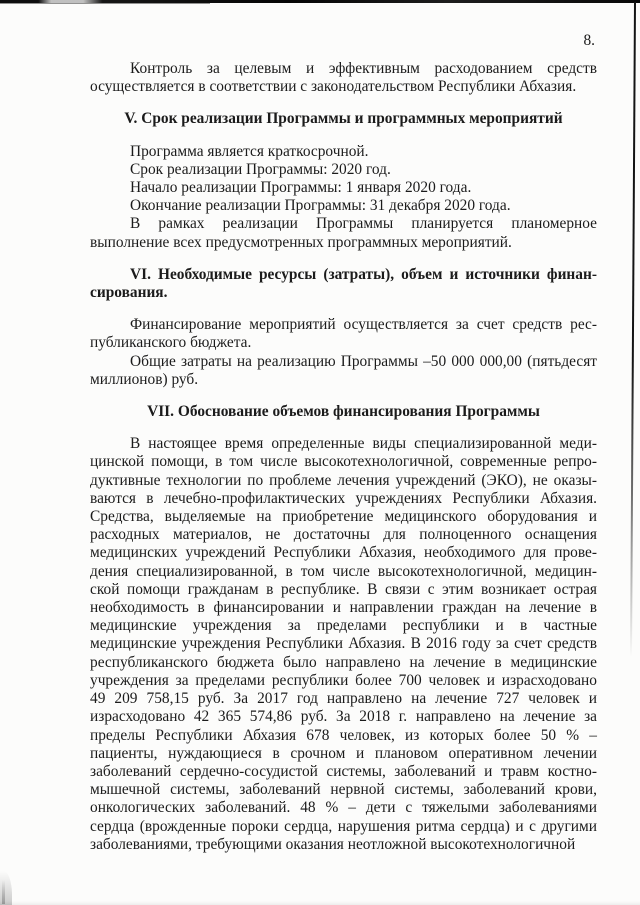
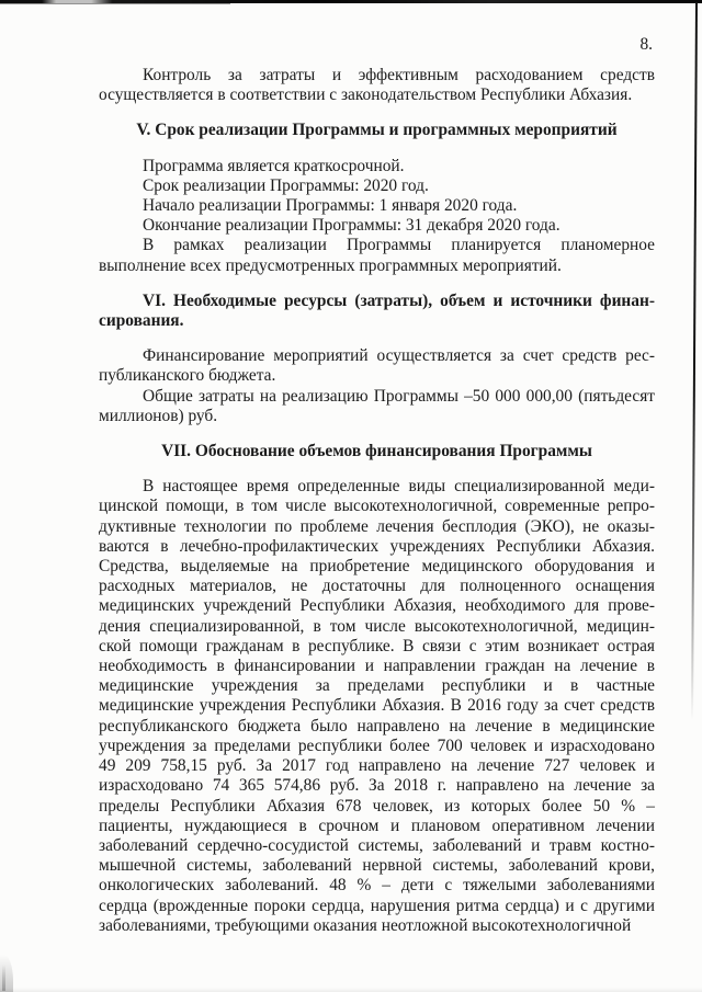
  8.
- Контроль за целевым и эффективным расходованием средств
+ Контроль за затраты и эффективным расходованием средств
  осуществляется в соответствии с законодательством Республики Абхазия.
  V. Срок реализации Программы и программных мероприятий
  Программа является краткосрочной.
  Срок реализации Программы: 2020 год.
  Начало реализации Программы: 1 января 2020 года.
  Окончание реализации Программы: 31 декабря 2020 года.
  В рамках реализации Программы планируется планомерное
  выполнение всех предусмотренных программных мероприятий.
  VI. Необходимые ресурсы (затраты), объем и источники финан-
  сирования.
  Финансирование мероприятий осуществляется за счет средств рес-
  публиканского бюджета.
  Общие затраты на реализацию Программы –50 000 000,00 (пятьдесят
  миллионов) руб.
  VII. Обоснование объемов финансирования Программы
  В настоящее время определенные виды специализированной меди-
  цинской помощи, в том числе высокотехнологичной, современные репро-
- дуктивные технологии по проблеме лечения учреждений (ЭКО), не оказы-
+ дуктивные технологии по проблеме лечения бесплодия (ЭКО), не оказы-
  ваются в лечебно-профилактических учреждениях Республики Абхазия.
  Средства, выделяемые на приобретение медицинского оборудования и
  расходных материалов, не достаточны для полноценного оснащения
  медицинских учреждений Республики Абхазия, необходимого для прове-
  дения специализированной, в том числе высокотехнологичной, медицин-
  ской помощи гражданам в республике. В связи с этим возникает острая
  необходимость в финансировании и направлении граждан на лечение в
  медицинские учреждения за пределами республики и в частные
  медицинские учреждения Республики Абхазия. В 2016 году за счет средств
  республиканского бюджета было направлено на лечение в медицинские
  учреждения за пределами республики более 700 человек и израсходовано
  49 209 758,15 руб. За 2017 год направлено на лечение 727 человек и
- израсходовано 42 365 574,86 руб. За 2018 г. направлено на лечение за
+ израсходовано 74 365 574,86 руб. За 2018 г. направлено на лечение за
  пределы Республики Абхазия 678 человек, из которых более 50 % –
  пациенты, нуждающиеся в срочном и плановом оперативном лечении
  заболеваний сердечно-сосудистой системы, заболеваний и травм костно-
  мышечной системы, заболеваний нервной системы, заболеваний крови,
  онкологических заболеваний. 48 % – дети с тяжелыми заболеваниями
  сердца (врожденные пороки сердца, нарушения ритма сердца) и с другими
  заболеваниями, требующими оказания неотложной высокотехнологичной
